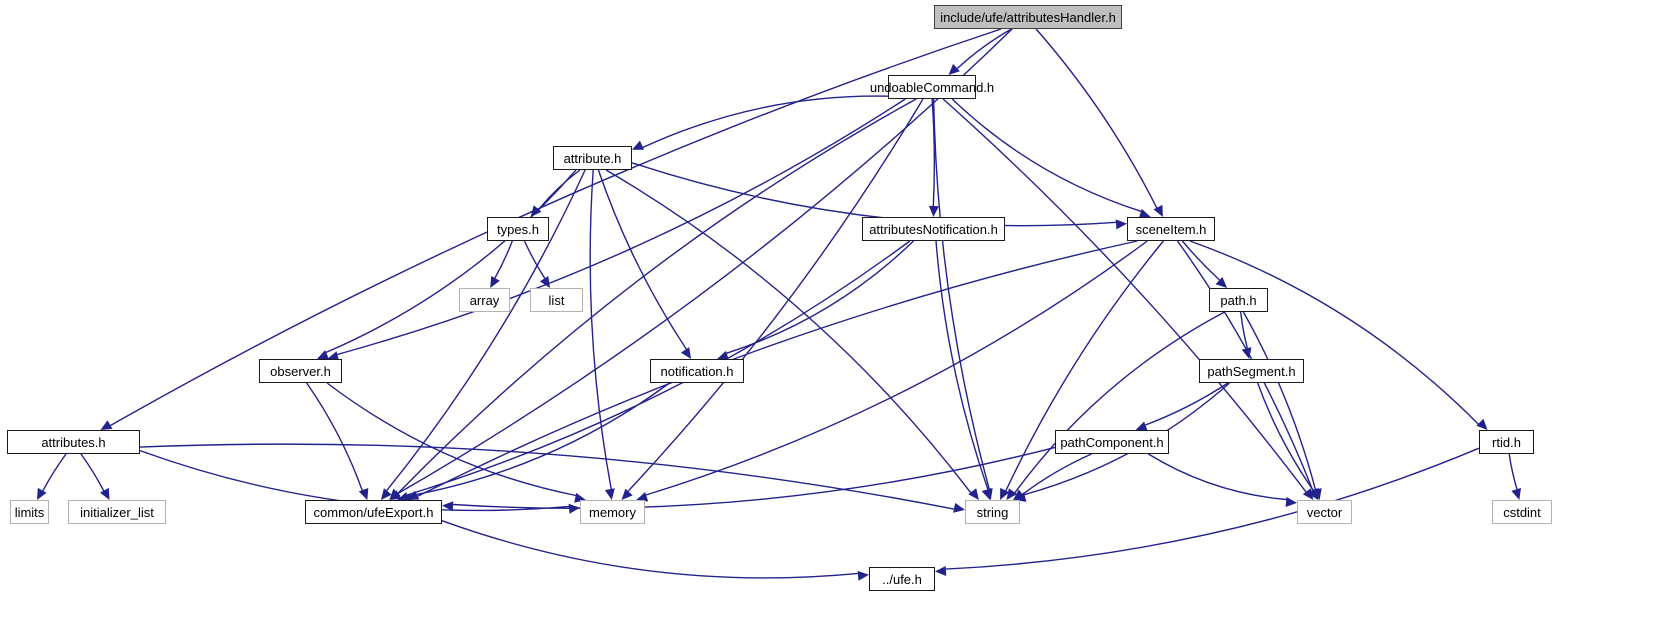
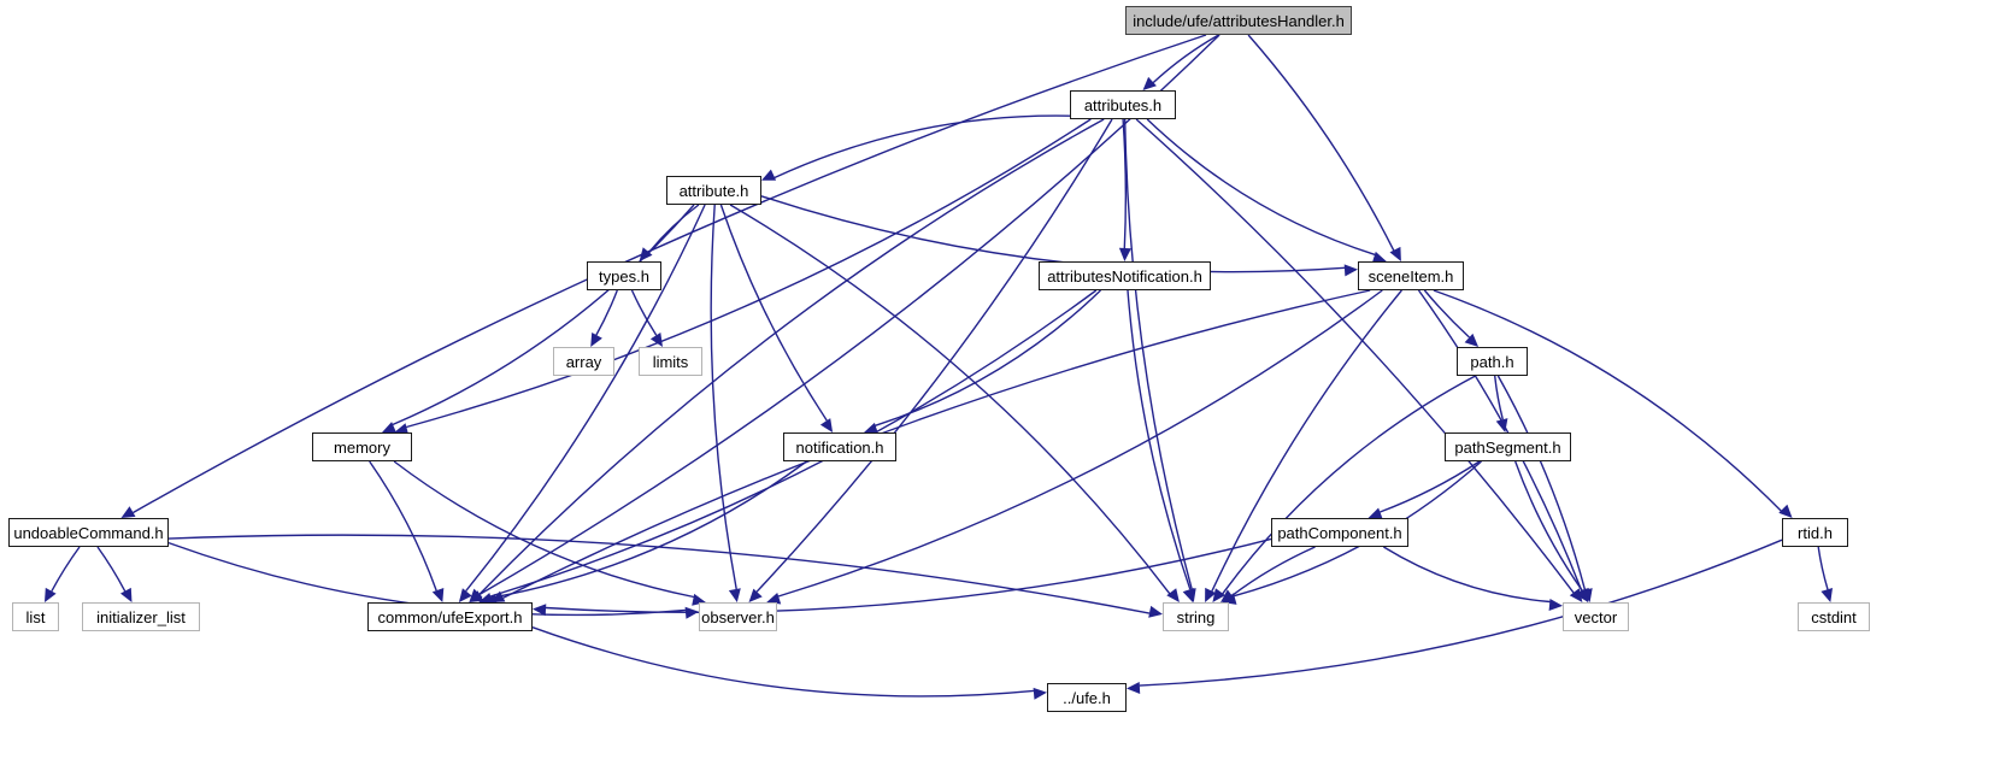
  include/ufe/attributesHandler.h
- undoableCommand.h
+ attributes.h
  attribute.h
  types.h
  array
- list
+ limits
  attributesNotification.h
  sceneItem.h
  path.h
  pathSegment.h
- observer.h
+ memory
  notification.h
  pathComponent.h
- attributes.h
+ undoableCommand.h
  rtid.h
- limits
+ list
  initializer_list
  common/ufeExport.h
- memory
+ observer.h
  string
  vector
  cstdint
  ../ufe.h
